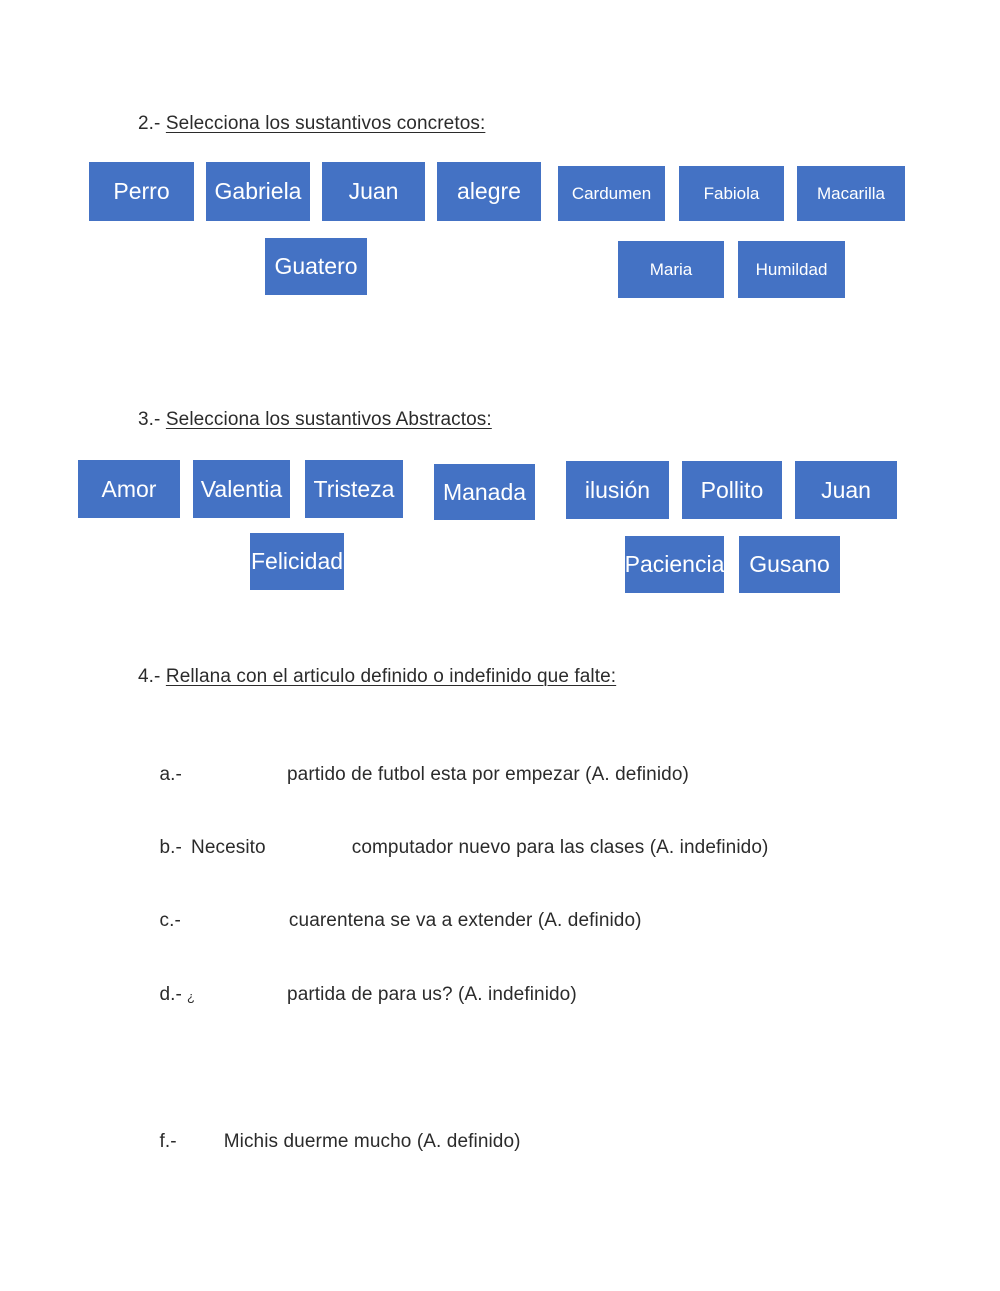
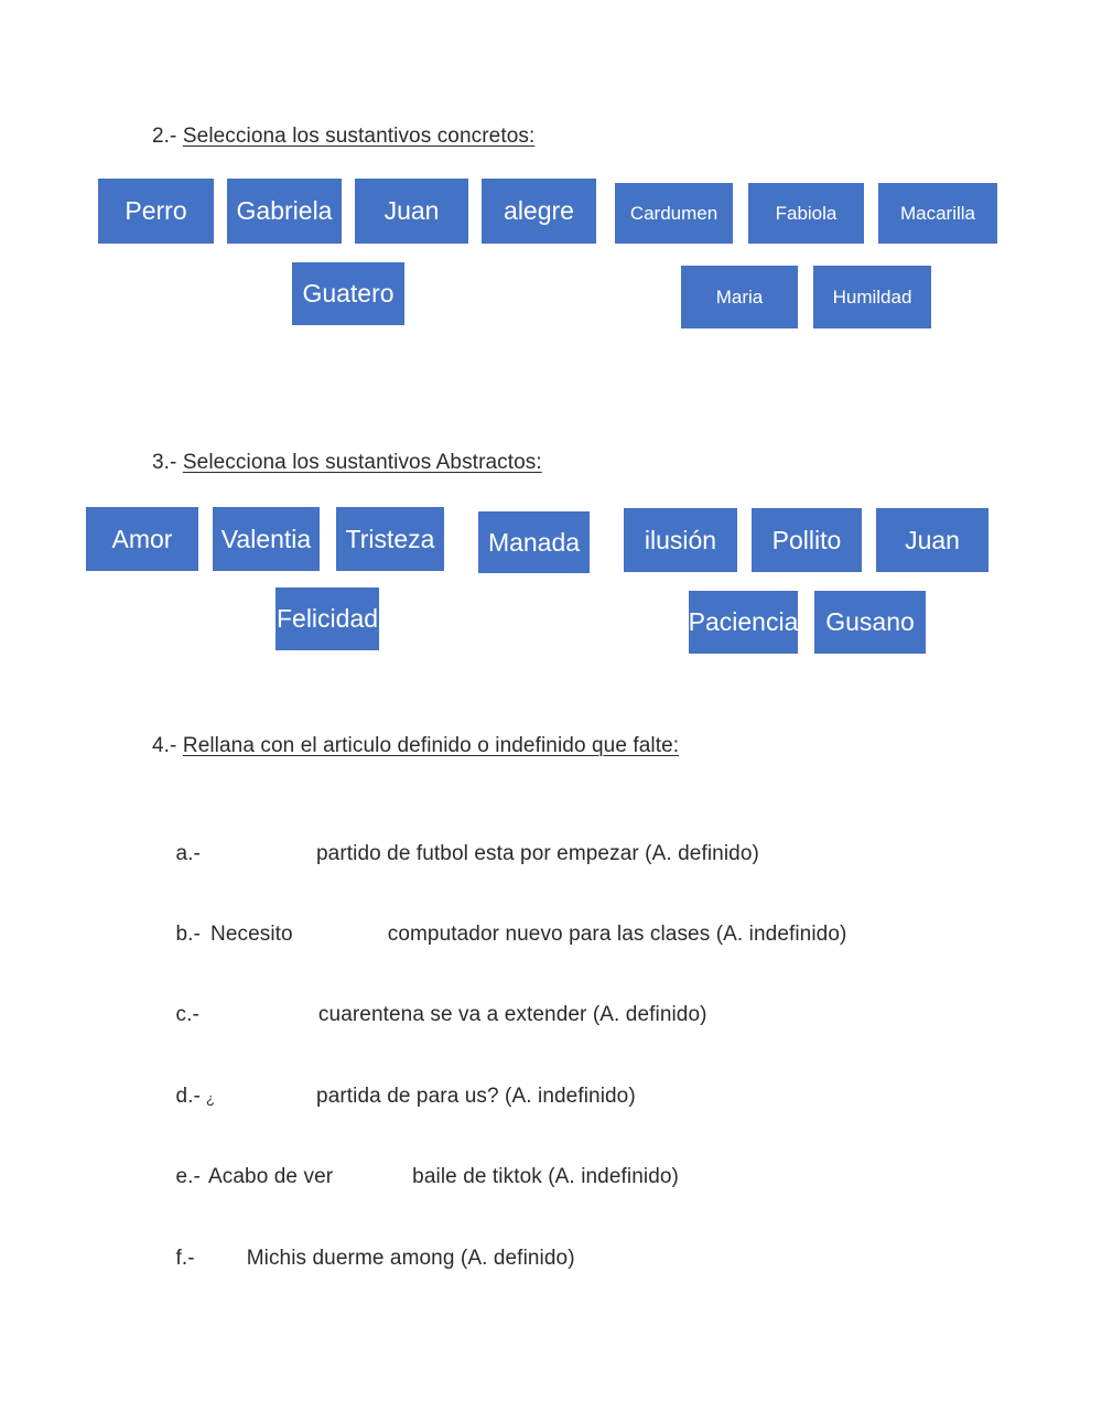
  2.- Selecciona los sustantivos concretos:
  Perro
  Gabriela
  Juan
  alegre
  Cardumen
  Fabiola
  Macarilla
  Guatero
  Maria
  Humildad
  3.- Selecciona los sustantivos Abstractos:
  Amor
  Valentia
  Tristeza
  Manada
  ilusión
  Pollito
  Juan
  Felicidad
  Paciencia
  Gusano
  4.- Rellana con el articulo definido o indefinido que falte:
  a.- partido de futbol esta por empezar (A. definido)
  b.- Necesito computador nuevo para las clases (A. indefinido)
  c.- cuarentena se va a extender (A. definido)
  d.- ¿ partida de para us? (A. indefinido)
+ e.- Acabo de ver baile de tiktok (A. indefinido)
- f.- Michis duerme mucho (A. definido)
+ f.- Michis duerme among (A. definido)
